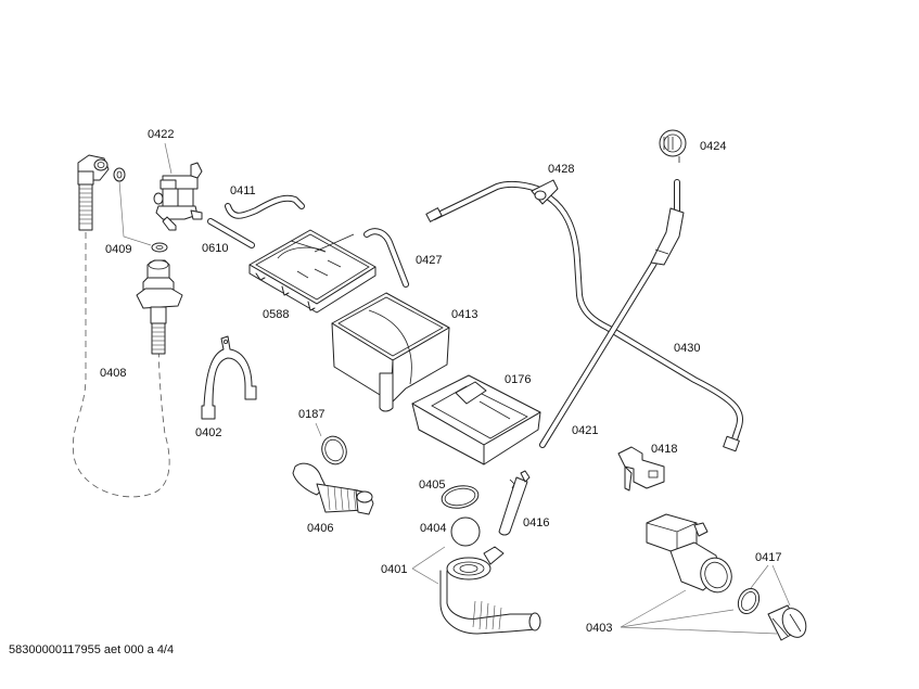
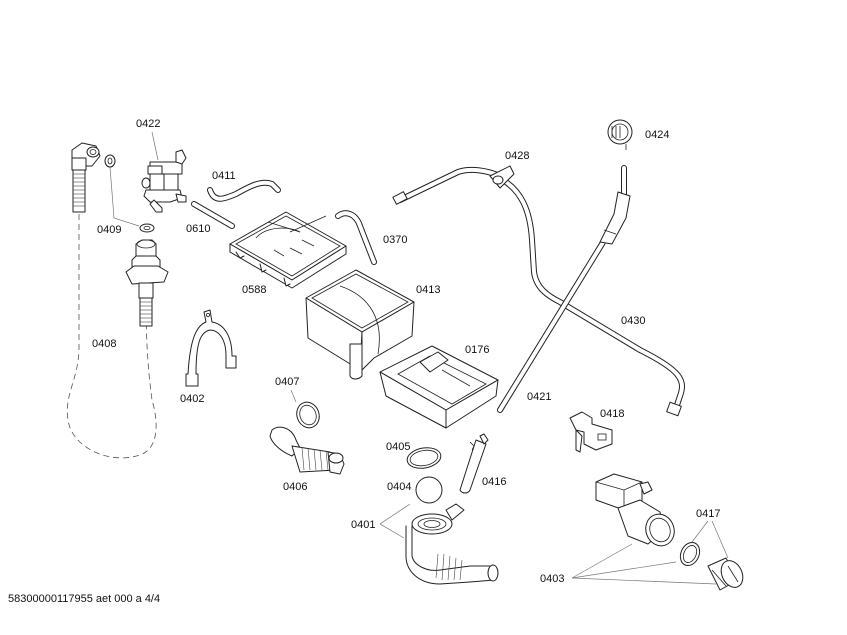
  0408
  0409
  0422
  0411
  0610
  0588
- 0427
+ 0370
  0413
  0176
  0402
- 0187
+ 0407
  0406
  0405
  0404
  0416
  0401
  0428
  0430
  0424
  0421
  0418
  0403
  0417
  58300000117955 aet 000 a 4/4
